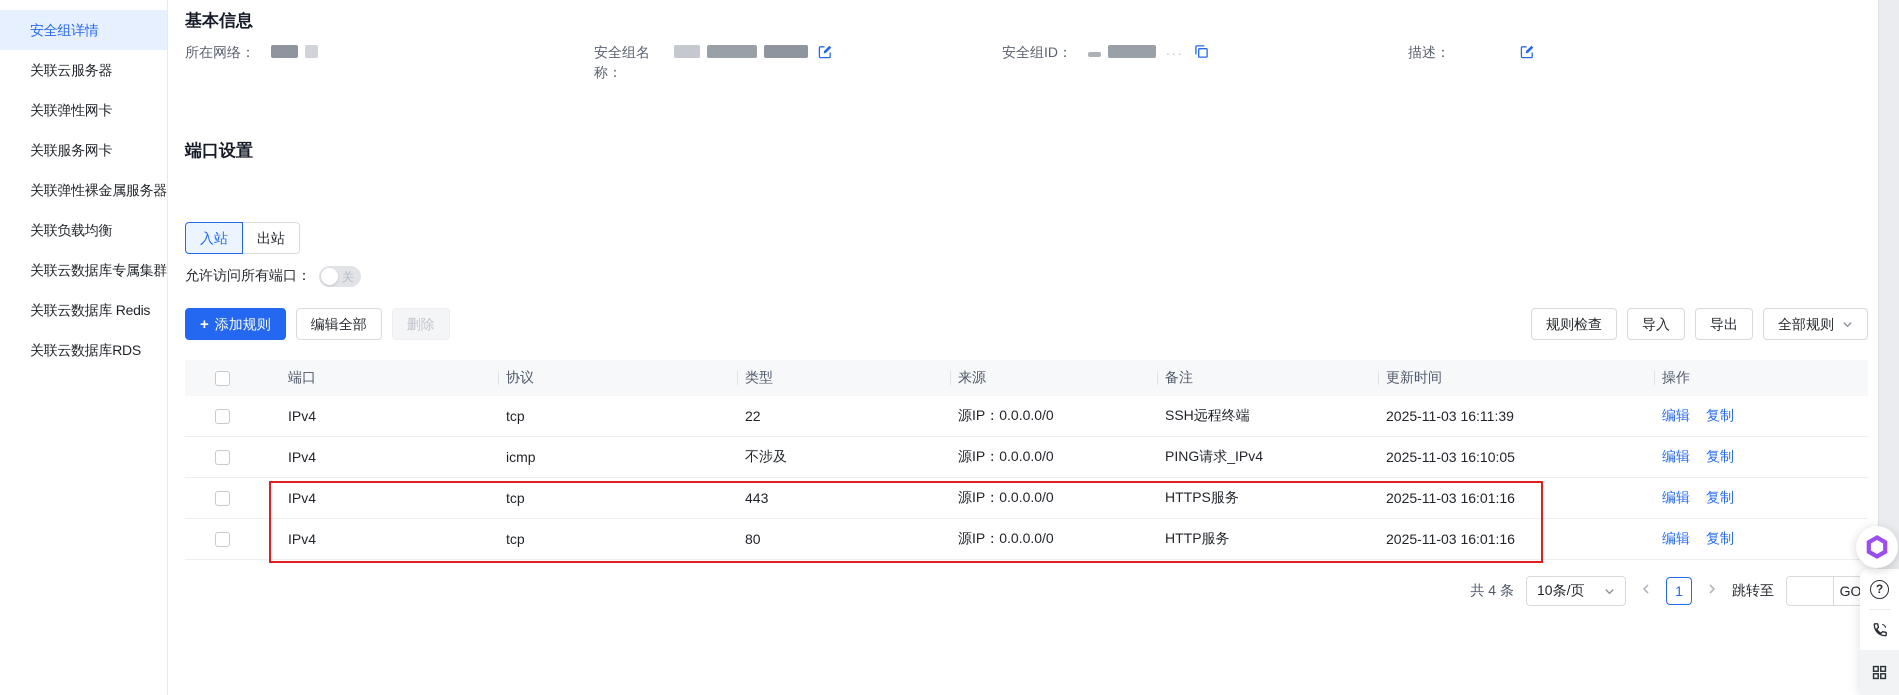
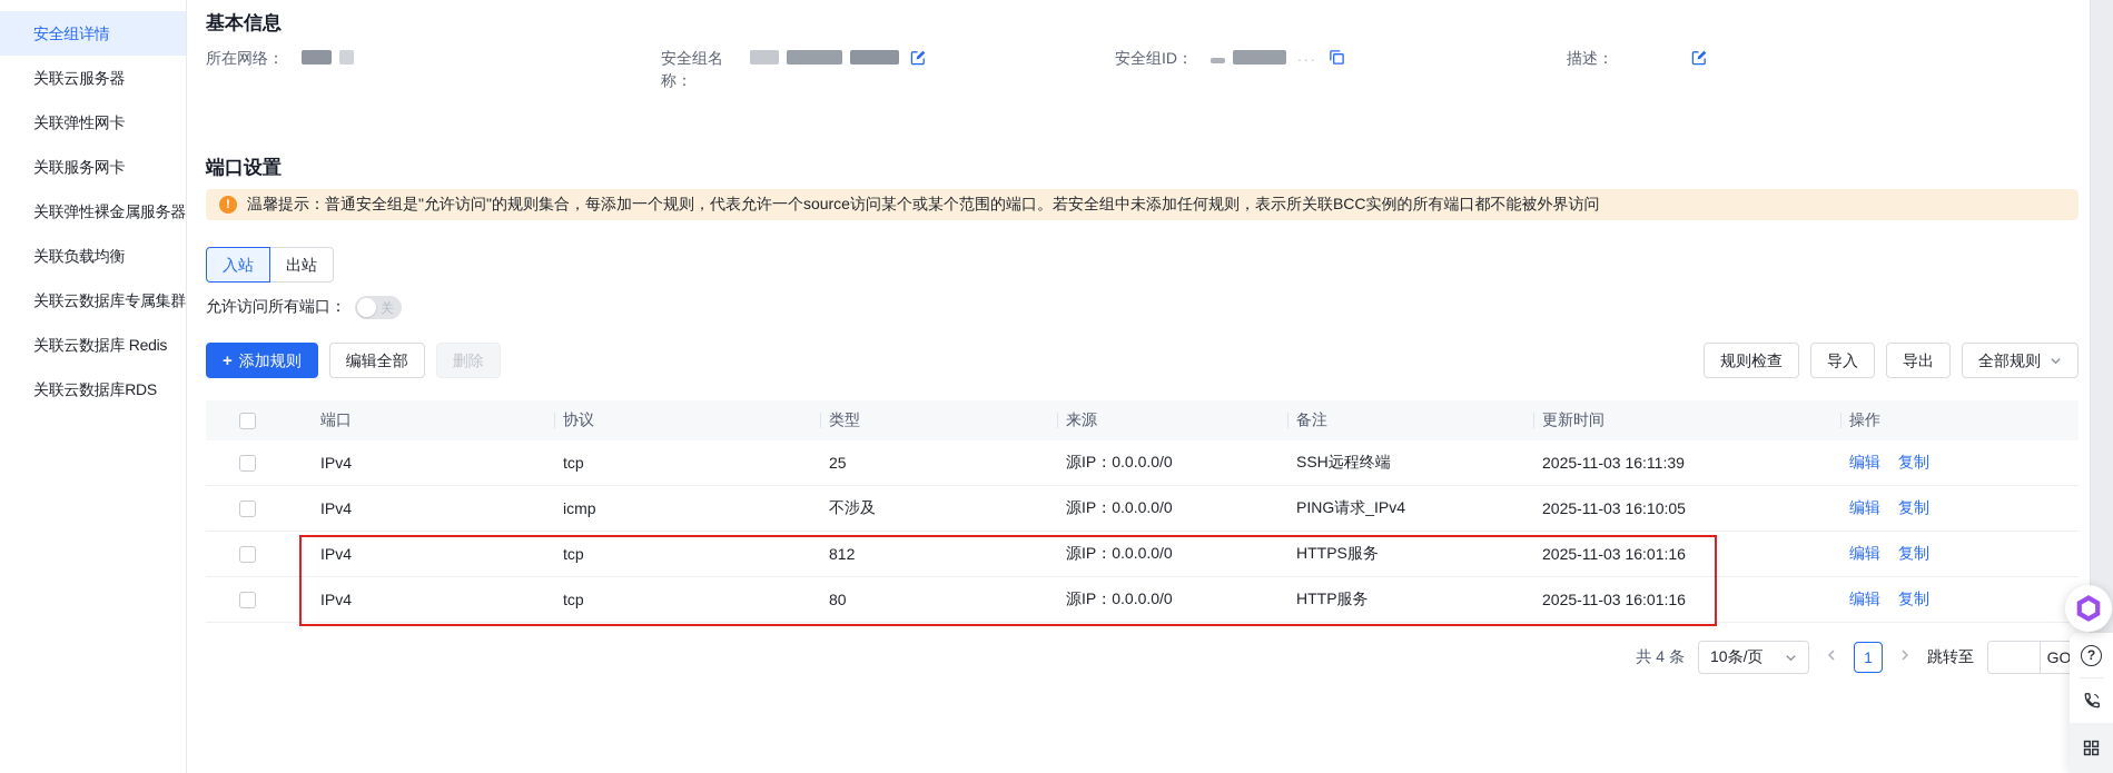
  安全组详情
  关联云服务器
  关联弹性网卡
  关联服务网卡
  关联弹性裸金属服务器
  关联负载均衡
  关联云数据库专属集群
  关联云数据库 Redis
  关联云数据库RDS
  基本信息
  所在网络：
  安全组名称：
  安全组ID：
  ...
  描述：
  端口设置
+ !
+ 温馨提示：普通安全组是"允许访问"的规则集合，每添加一个规则，代表允许一个source访问某个或某个范围的端口。若安全组中未添加任何规则，表示所关联BCC实例的所有端口都不能被外界访问
  入站
  出站
  允许访问所有端口：
  关
  +
  添加规则
  编辑全部
  删除
  规则检查
  导入
  导出
  全部规则
  端口
  协议
  类型
  来源
  备注
  更新时间
  操作
  IPv4
  tcp
- 22
+ 25
  源IP：0.0.0.0/0
  SSH远程终端
  2025-11-03 16:11:39
  编辑
  复制
  IPv4
  icmp
  不涉及
  源IP：0.0.0.0/0
  PING请求_IPv4
  2025-11-03 16:10:05
  编辑
  复制
  IPv4
  tcp
- 443
+ 812
  源IP：0.0.0.0/0
  HTTPS服务
  2025-11-03 16:01:16
  编辑
  复制
  IPv4
  tcp
  80
  源IP：0.0.0.0/0
  HTTP服务
  2025-11-03 16:01:16
  编辑
  复制
  共 4 条
  10条/页
  1
  跳转至
  GO
  ?
